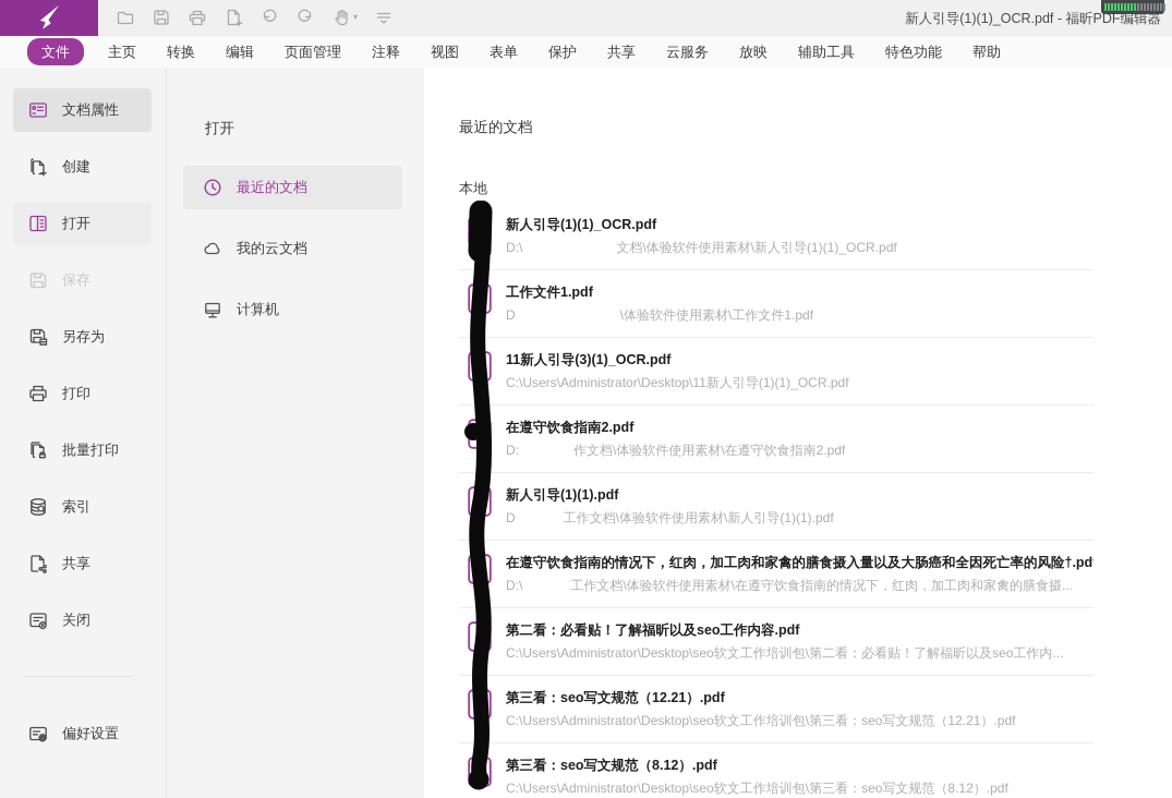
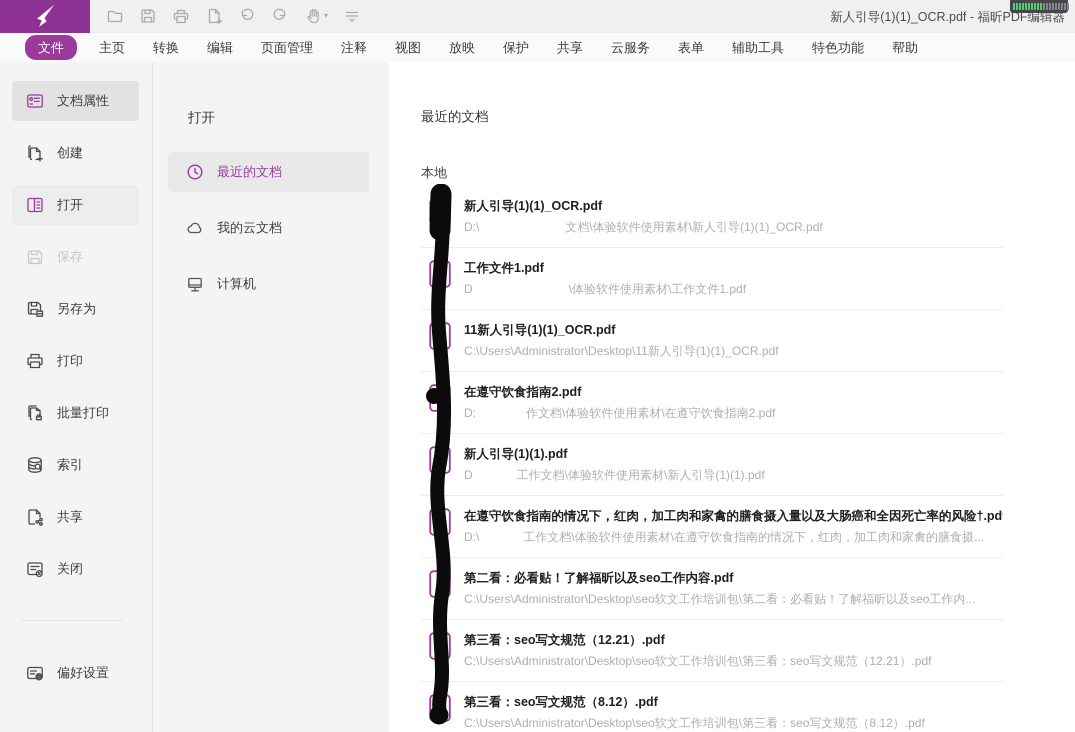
  ▾
  新人引导(1)(1)_OCR.pdf - 福昕PDF编辑器
  文件
  主页
  转换
  编辑
  页面管理
  注释
  视图
- 表单
+ 放映
  保护
  共享
  云服务
- 放映
+ 表单
  辅助工具
  特色功能
  帮助
  文档属性
  创建
  打开
  保存
  另存为
  打印
  批量打印
  索引
  共享
  关闭
  偏好设置
  打开
  最近的文档
  我的云文档
  计算机
  最近的文档
  本地
  新人引导(1)(1)_OCR.pdf
  D:\ 文档\体验软件使用素材\新人引导(1)(1)_OCR.pdf
  工作文件1.pdf
  D \体验软件使用素材\工作文件1.pdf
- 11新人引导(3)(1)_OCR.pdf
+ 11新人引导(1)(1)_OCR.pdf
  C:\Users\Administrator\Desktop\11新人引导(1)(1)_OCR.pdf
  在遵守饮食指南2.pdf
  D: 作文档\体验软件使用素材\在遵守饮食指南2.pdf
  新人引导(1)(1).pdf
  D 工作文档\体验软件使用素材\新人引导(1)(1).pdf
  在遵守饮食指南的情况下，红肉，加工肉和家禽的膳食摄入量以及大肠癌和全因死亡率的风险†.pd
  D:\ 工作文档\体验软件使用素材\在遵守饮食指南的情况下，红肉，加工肉和家禽的膳食摄...
  第二看：必看贴！了解福昕以及seo工作内容.pdf
  C:\Users\Administrator\Desktop\seo软文工作培训包\第二看：必看贴！了解福昕以及seo工作内...
  第三看：seo写文规范（12.21）.pdf
  C:\Users\Administrator\Desktop\seo软文工作培训包\第三看：seo写文规范（12.21）.pdf
  第三看：seo写文规范（8.12）.pdf
  C:\Users\Administrator\Desktop\seo软文工作培训包\第三看：seo写文规范（8.12）.pdf
